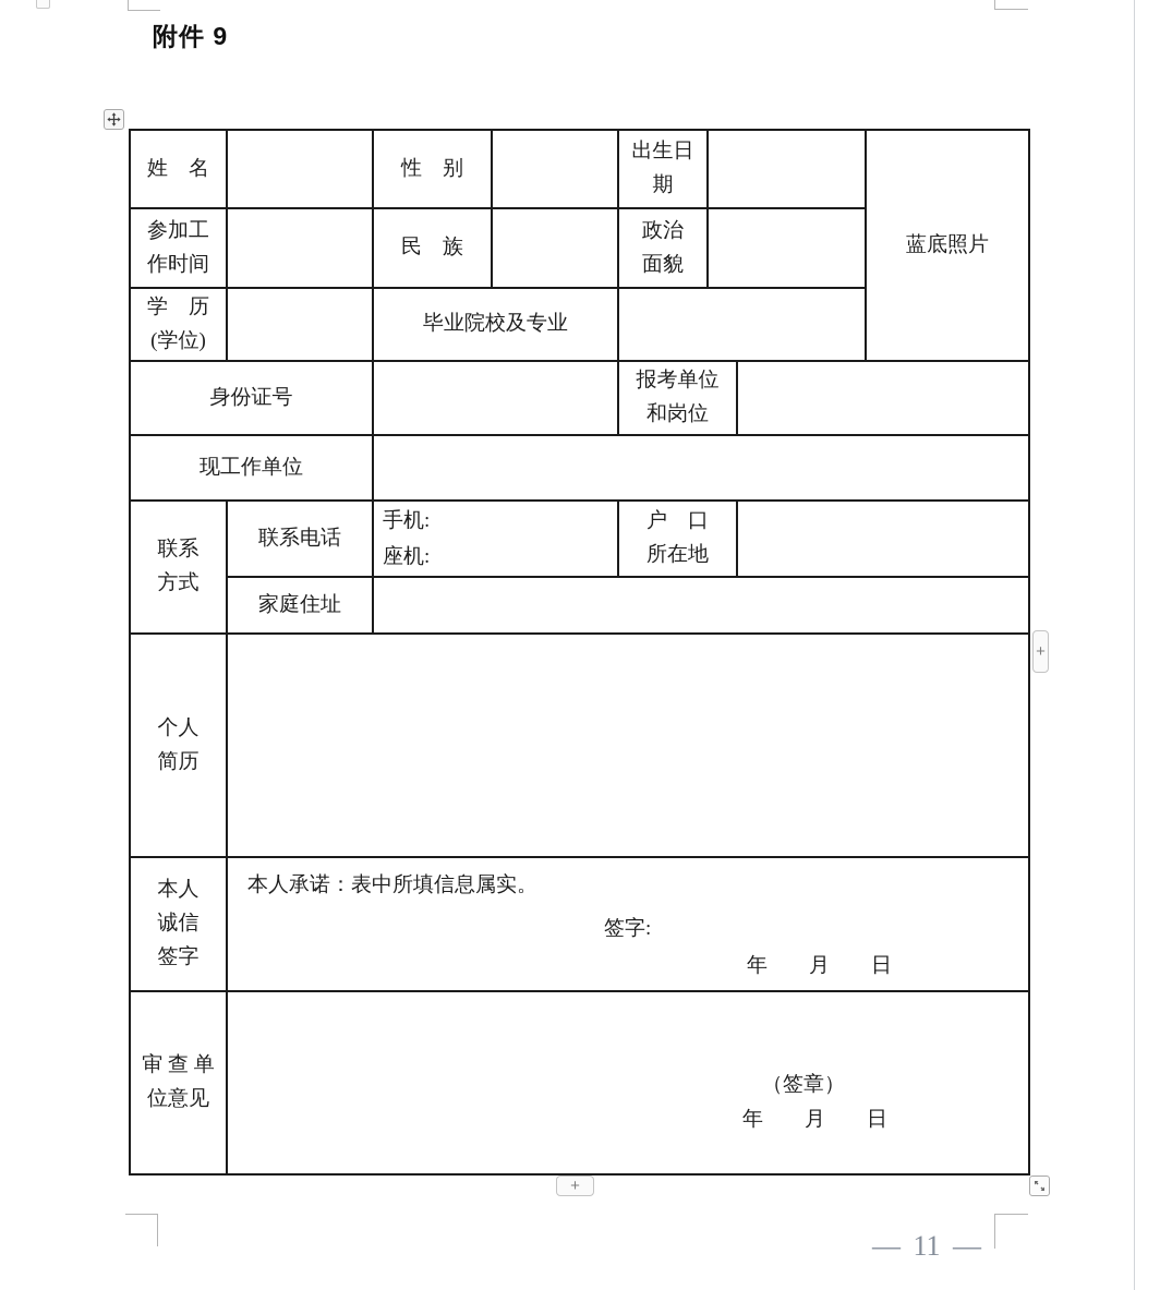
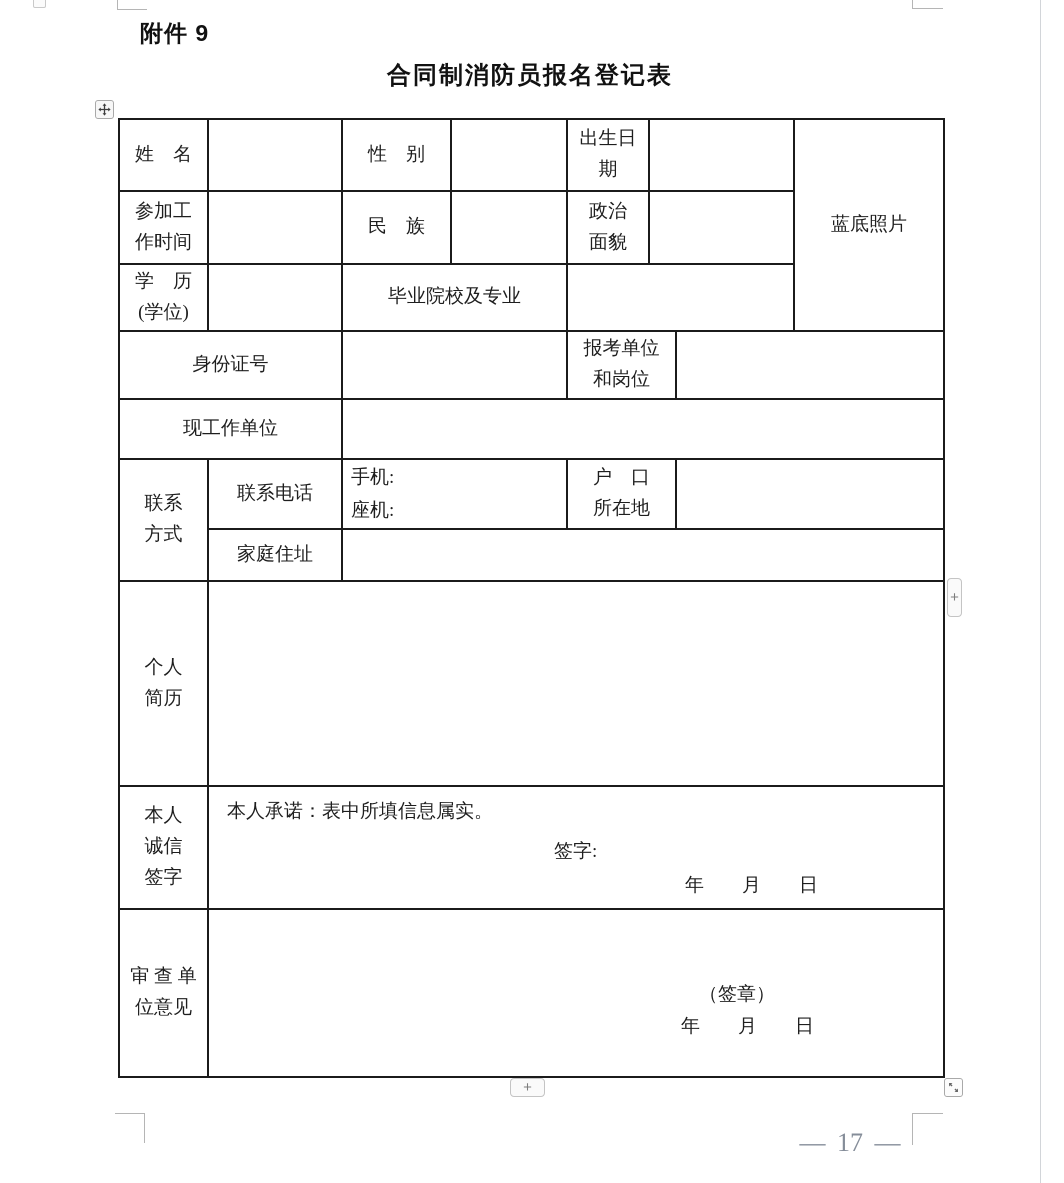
  附件 9
+ 合同制消防员报名登记表
  姓 名		性 别		出生日 期		蓝底照片
  参加工 作时间		民 族		政治 面貌
  学 历 (学位)		毕业院校及专业
  身份证号		报考单位 和岗位
  现工作单位
  联系 方式	联系电话	手机: 座机:	户 口 所在地
  家庭住址
  个人 简历
  本人 诚信 签字	本人承诺：表中所填信息属实。 签字: 年 月 日
  审 查 单 位意见	（签章） 年 月 日
  +
  +
- — 11 —
+ — 17 —
